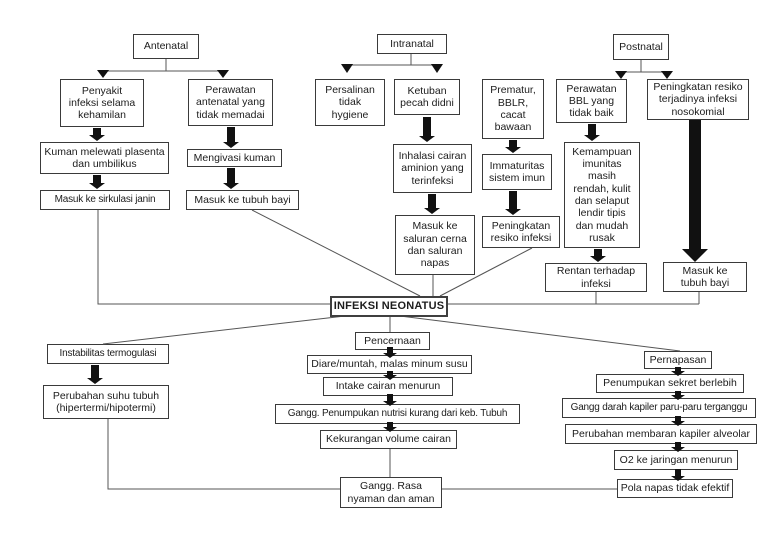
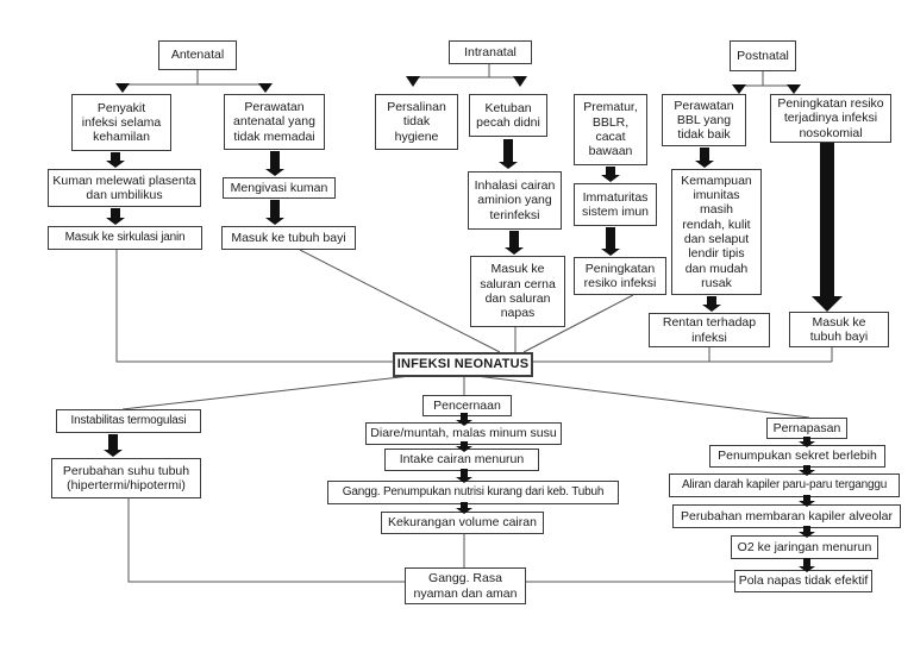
  Antenatal
  Intranatal
  Postnatal
  Penyakit
  infeksi selama
  kehamilan
  Perawatan
  antenatal yang
  tidak memadai
  Kuman melewati plasenta
  dan umbilikus
  Mengivasi kuman
  Masuk ke sirkulasi janin
  Masuk ke tubuh bayi
  Persalinan
  tidak
  hygiene
  Ketuban
  pecah didni
  Inhalasi cairan
  aminion yang
  terinfeksi
  Masuk ke
  saluran cerna
  dan saluran
  napas
  Prematur,
  BBLR,
  cacat
  bawaan
  Immaturitas
  sistem imun
  Peningkatan
  resiko infeksi
  Perawatan
  BBL yang
  tidak baik
  Peningkatan resiko
  terjadinya infeksi
  nosokomial
  Kemampuan
  imunitas
  masih
  rendah, kulit
  dan selaput
  lendir tipis
  dan mudah
  rusak
  Rentan terhadap
  infeksi
  Masuk ke
  tubuh bayi
  INFEKSI NEONATUS
  Instabilitas termogulasi
  Perubahan suhu tubuh
  (hipertermi/hipotermi)
  Pencernaan
  Diare/muntah, malas minum susu
  Intake cairan menurun
  Gangg. Penumpukan nutrisi kurang dari keb. Tubuh
  Kekurangan volume cairan
  Gangg. Rasa
  nyaman dan aman
  Pernapasan
  Penumpukan sekret berlebih
- Gangg darah kapiler paru-paru terganggu
+ Aliran darah kapiler paru-paru terganggu
  Perubahan membaran kapiler alveolar
  O2 ke jaringan menurun
  Pola napas tidak efektif
